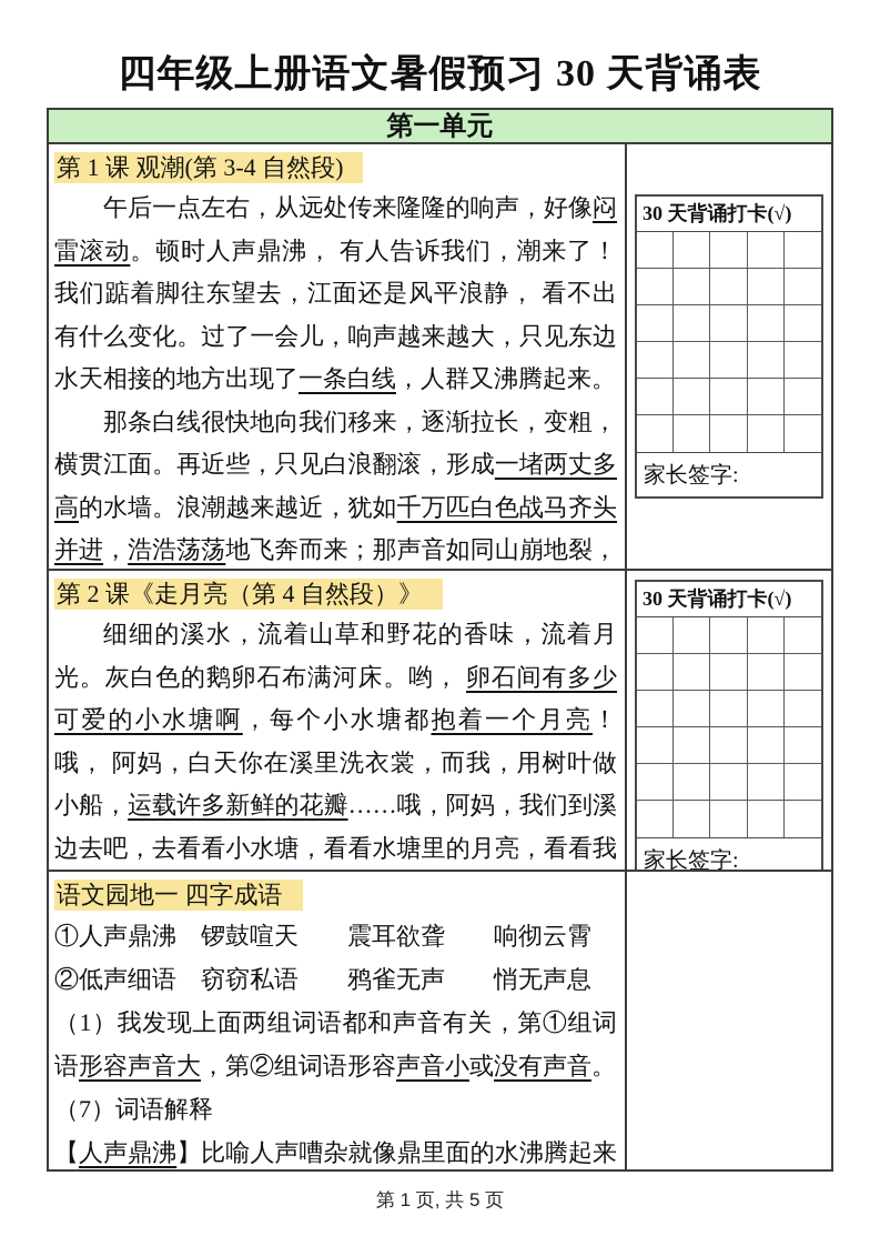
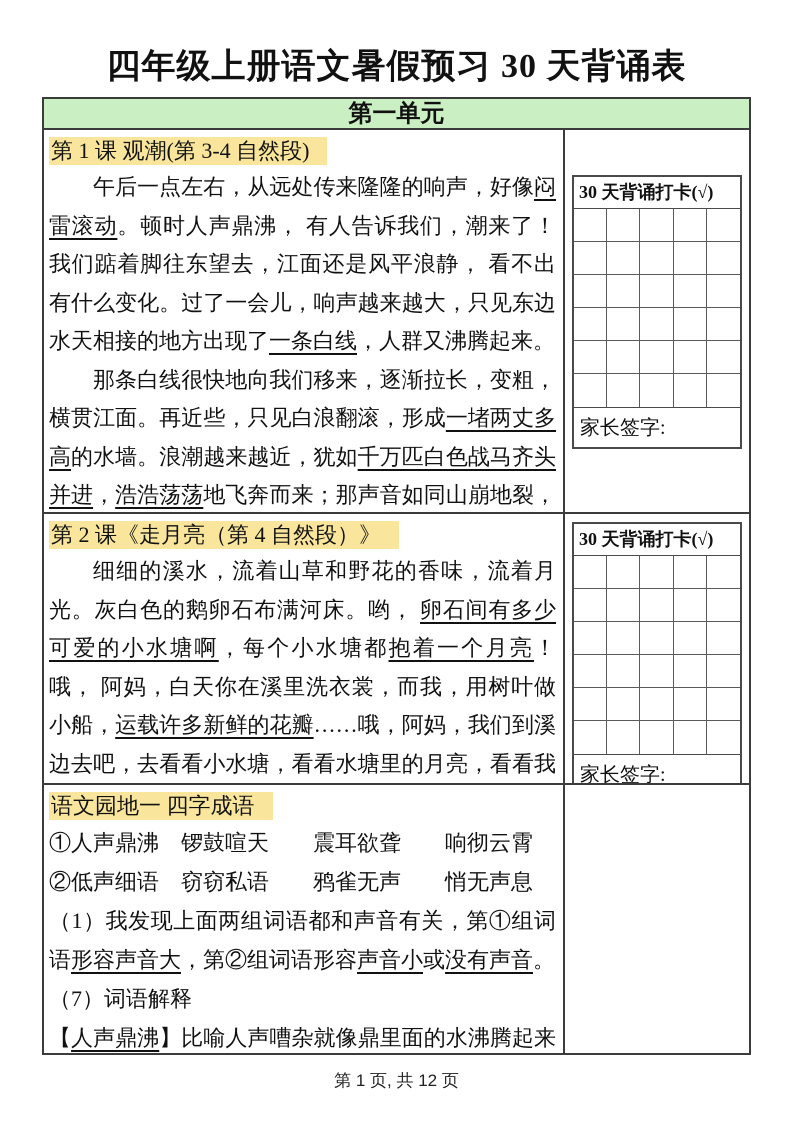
  四年级上册语文暑假预习 30 天背诵表
  第一单元
  第 1 课 观潮(第 3-4 自然段)
  午后一点左右，从远处传来隆隆的响声，好像闷雷滚动。顿时人声鼎沸， 有人告诉我们，潮来了！我们踮着脚往东望去，江面还是风平浪静， 看不出有什么变化。过了一会儿，响声越来越大，只见东边水天相接的地方出现了一条白线，人群又沸腾起来。
  那条白线很快地向我们移来，逐渐拉长，变粗，横贯江面。再近些，只见白浪翻滚，形成一堵两丈多高的水墙。浪潮越来越近，犹如千万匹白色战马齐头并进，浩浩荡荡地飞奔而来；那声音如同山崩地裂，
  30 天背诵打卡(√)
  家长签字:
  第 2 课《走月亮（第 4 自然段）》
  细细的溪水，流着山草和野花的香味，流着月光。灰白色的鹅卵石布满河床。哟， 卵石间有多少可爱的小水塘啊，每个小水塘都抱着一个月亮！ 哦， 阿妈，白天你在溪里洗衣裳，而我，用树叶做小船，运载许多新鲜的花瓣……哦，阿妈，我们到溪边去吧，去看看小水塘，看看水塘里的月亮，看看我
  30 天背诵打卡(√)
  家长签字:
  语文园地一 四字成语
  ①人声鼎沸 锣鼓喧天 震耳欲聋 响彻云霄
  ②低声细语 窃窃私语 鸦雀无声 悄无声息
  （1）我发现上面两组词语都和声音有关，第①组词语形容声音大，第②组词语形容声音小或没有声音。
  （7）词语解释
  【人声鼎沸】比喻人声嘈杂就像鼎里面的水沸腾起来
- 第 1 页, 共 5 页
+ 第 1 页, 共 12 页
